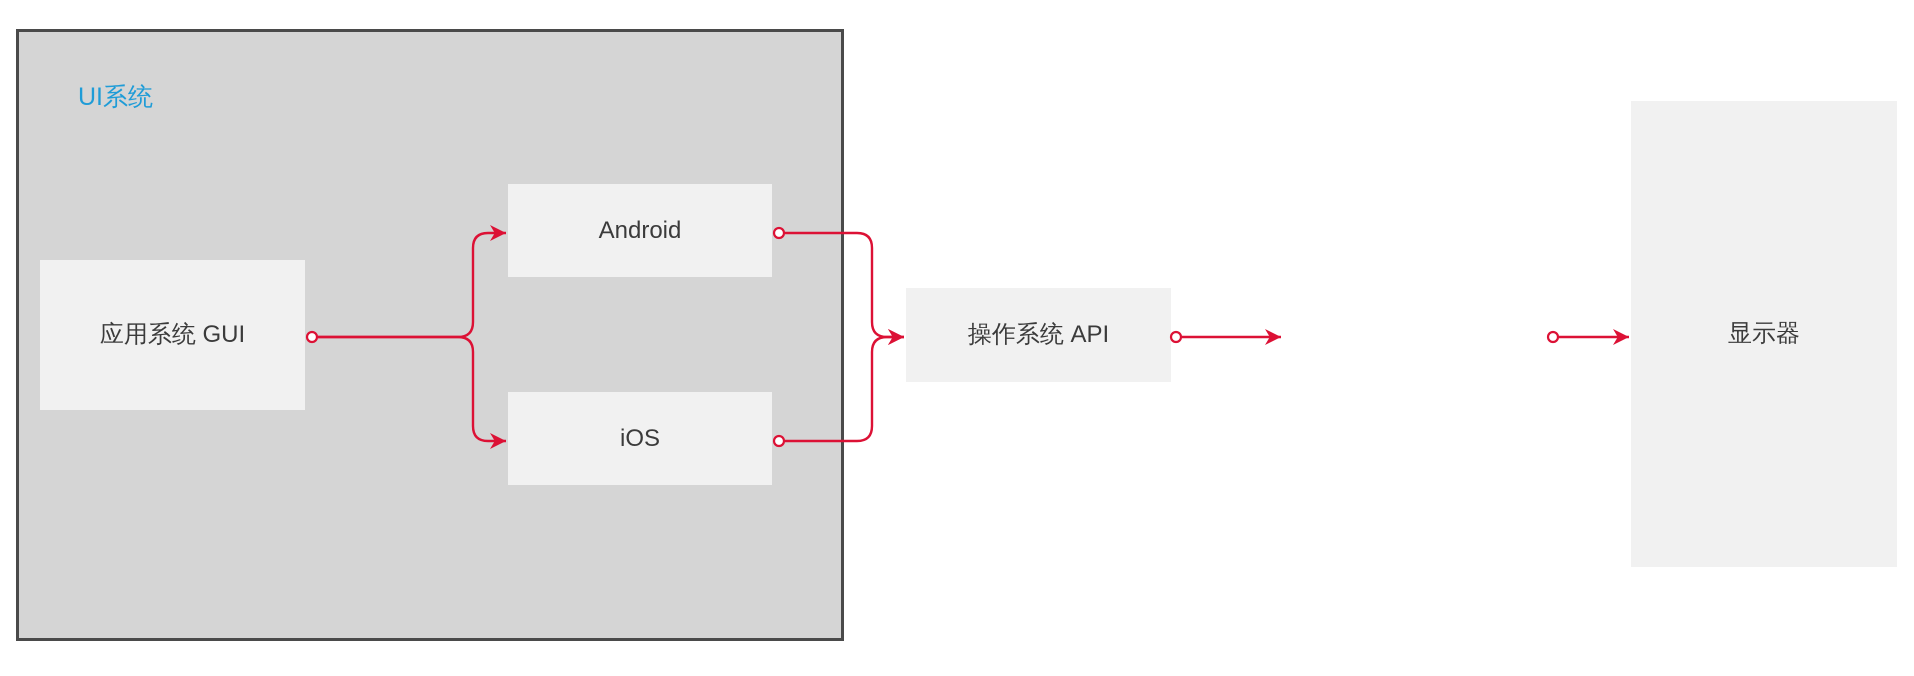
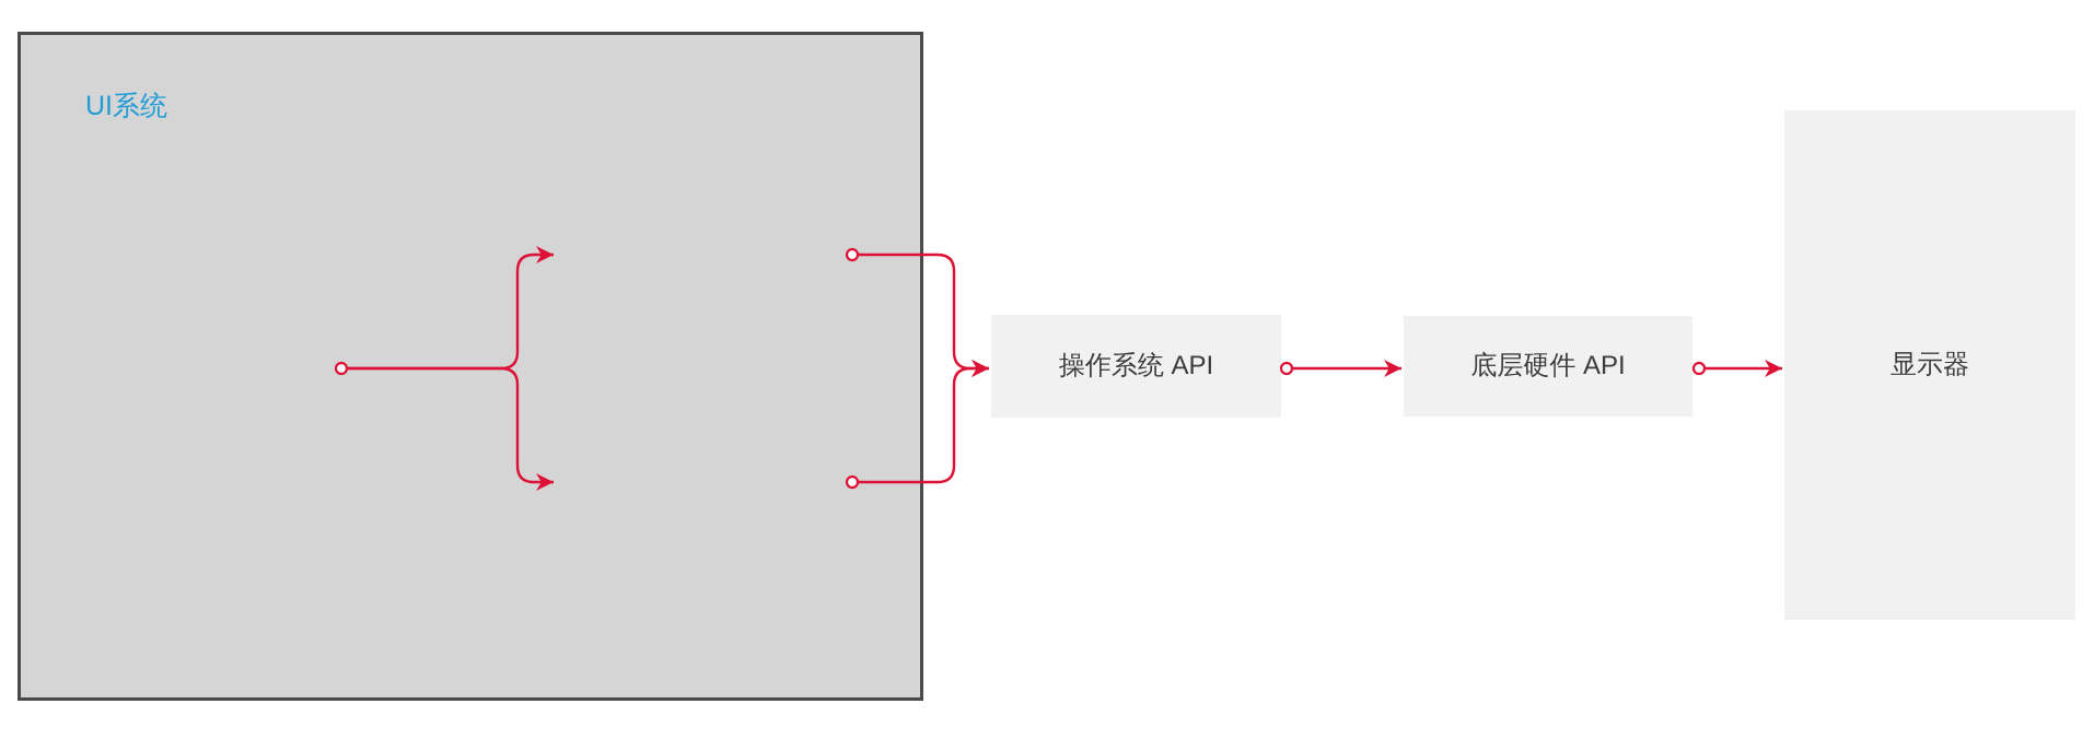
  UI系统
- 应用系统 GUI
- Android
- iOS
  操作系统 API
+ 底层硬件 API
  显示器
